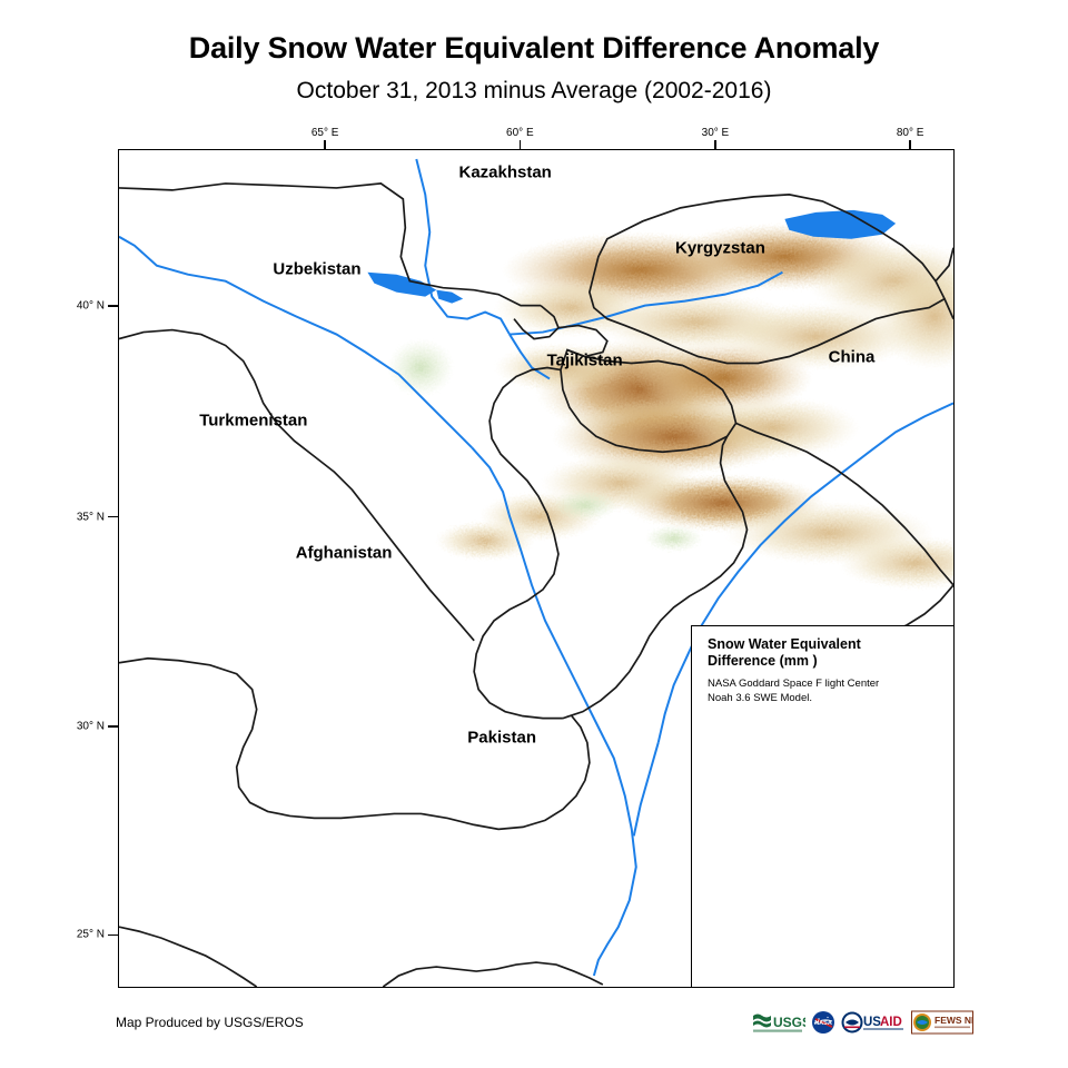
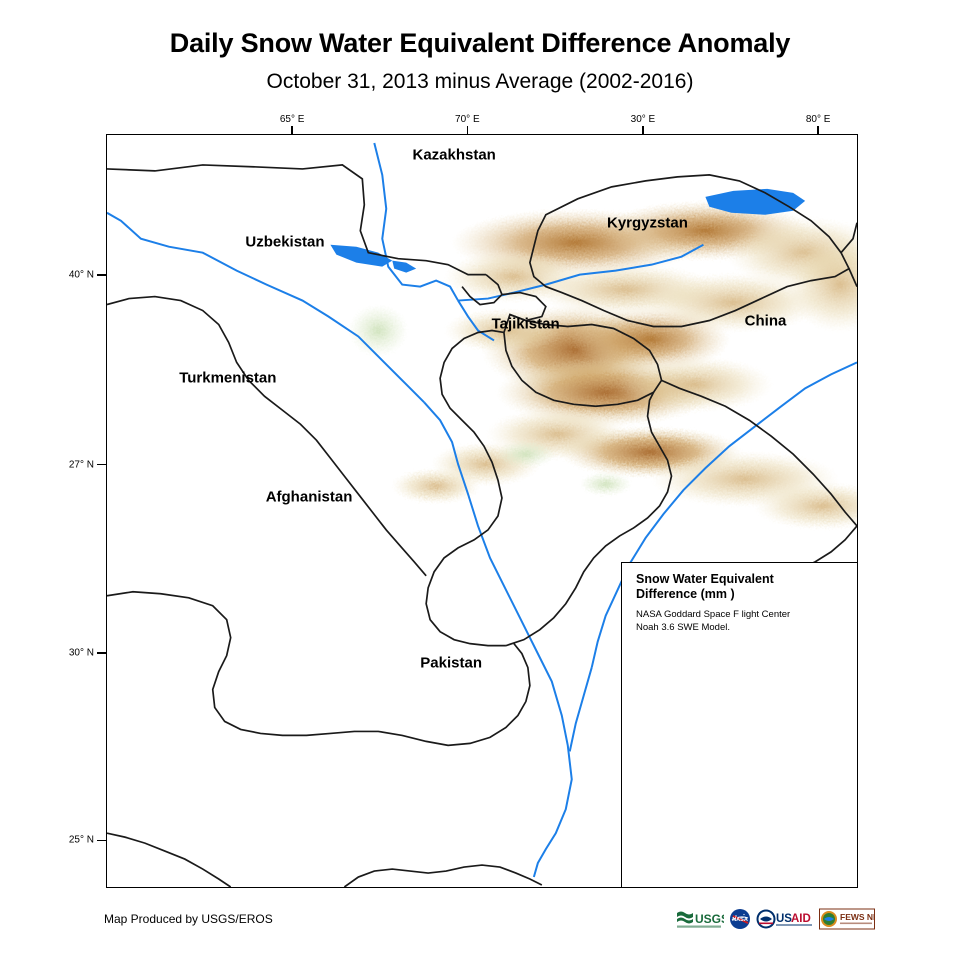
  Daily Snow Water Equivalent Difference Anomaly
  October 31, 2013 minus Average (2002-2016)
  65° E
- 60° E
+ 70° E
  30° E
  80° E
  40° N
- 35° N
+ 27° N
  30° N
  25° N
  Kazakhstan
  Kyrgyzstan
  Uzbekistan
  Tajikistan
  China
  Turkmenistan
  Afghanistan
  Pakistan
  Snow Water Equivalent
  Difference (mm )
  NASA Goddard Space F light Center
  Noah 3.6 SWE Model.
  Map Produced by USGS/EROS
  USG
  US
  AID
  FEWS N
